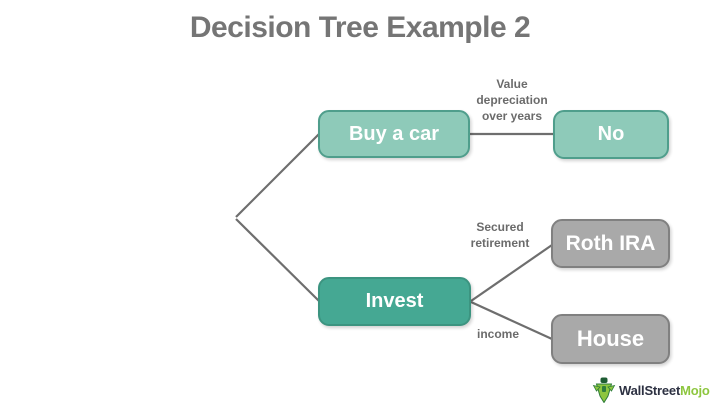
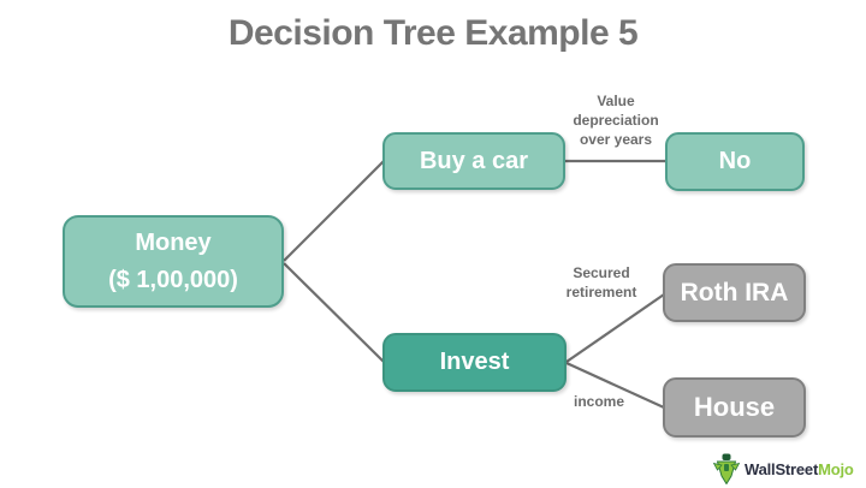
- Decision Tree Example 2
+ Decision Tree Example 5
+ Money
+ ($ 1,00,000)
  Buy a car
  No
  Invest
  Roth IRA
  House
  Value
  depreciation
  over years
  Secured
  retirement
  income
  WallStreetMojo
